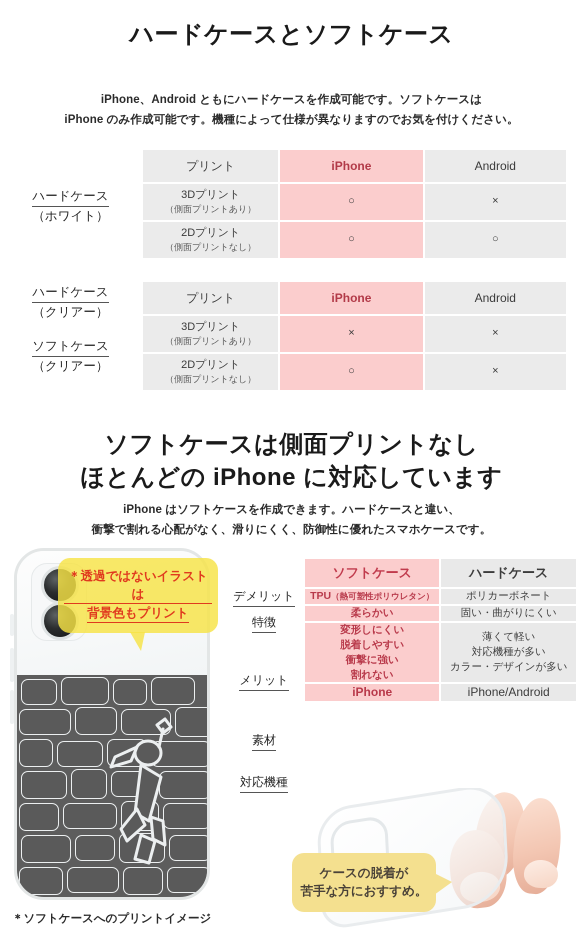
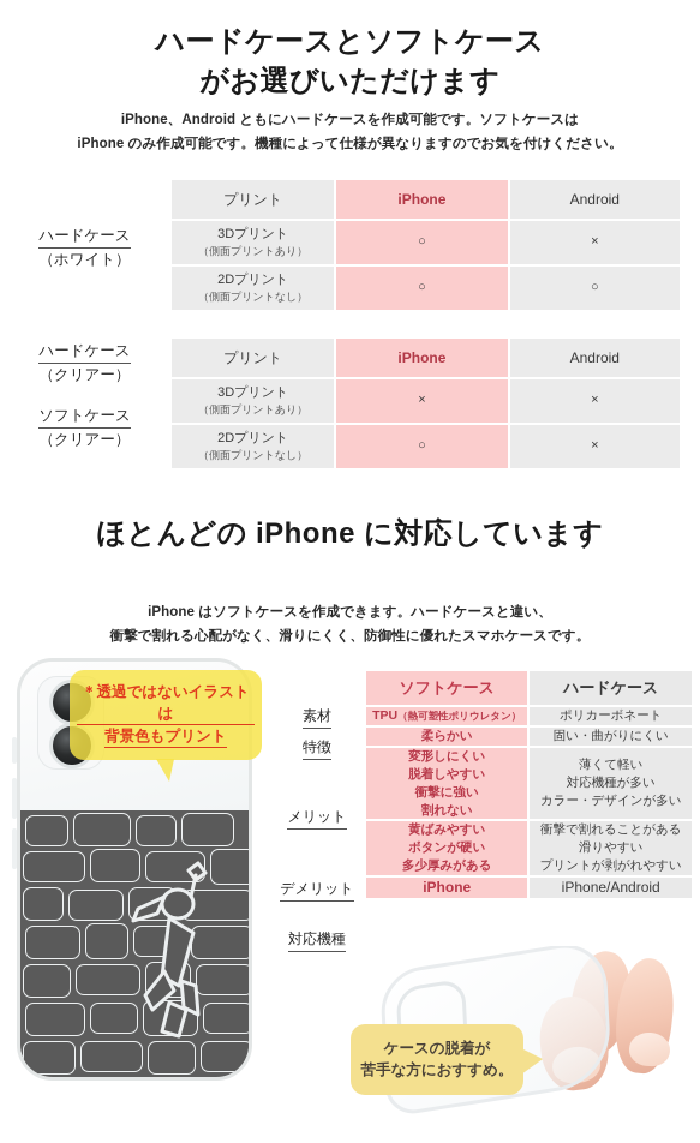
  ハードケースとソフトケース
+ がお選びいただけます
  iPhone、Android ともにハードケースを作成可能です。ソフトケースは
  iPhone のみ作成可能です。機種によって仕様が異なりますのでお気を付けください。
  ハードケース
  （ホワイト）
  プリント	iPhone	Android
  3Dプリント （側面プリントあり）	○	×
  2Dプリント （側面プリントなし）	○	○
  ハードケース
  （クリアー）
  ソフトケース
  （クリアー）
  プリント	iPhone	Android
  3Dプリント （側面プリントあり）	×	×
  2Dプリント （側面プリントなし）	○	×
- ソフトケースは側面プリントなし
  ほとんどの iPhone に対応しています
  iPhone はソフトケースを作成できます。ハードケースと違い、
  衝撃で割れる心配がなく、滑りにくく、防御性に優れたスマホケースです。
  ＊透過ではないイラストは 背景色もプリント
- デメリット
+ 素材
  特徴
  メリット
- 素材
+ デメリット
  対応機種
  ソフトケース	ハードケース
  TPU（熱可塑性ポリウレタン）	ポリカーボネート
  柔らかい	固い・曲がりにくい
  変形しにくい 脱着しやすい 衝撃に強い 割れない	薄くて軽い 対応機種が多い カラー・デザインが多い
+ 黄ばみやすい ボタンが硬い 多少厚みがある	衝撃で割れることがある 滑りやすい プリントが剥がれやすい
  iPhone	iPhone/Android
  ケースの脱着が
  苦手な方におすすめ。
- ＊ソフトケースへのプリントイメージ
